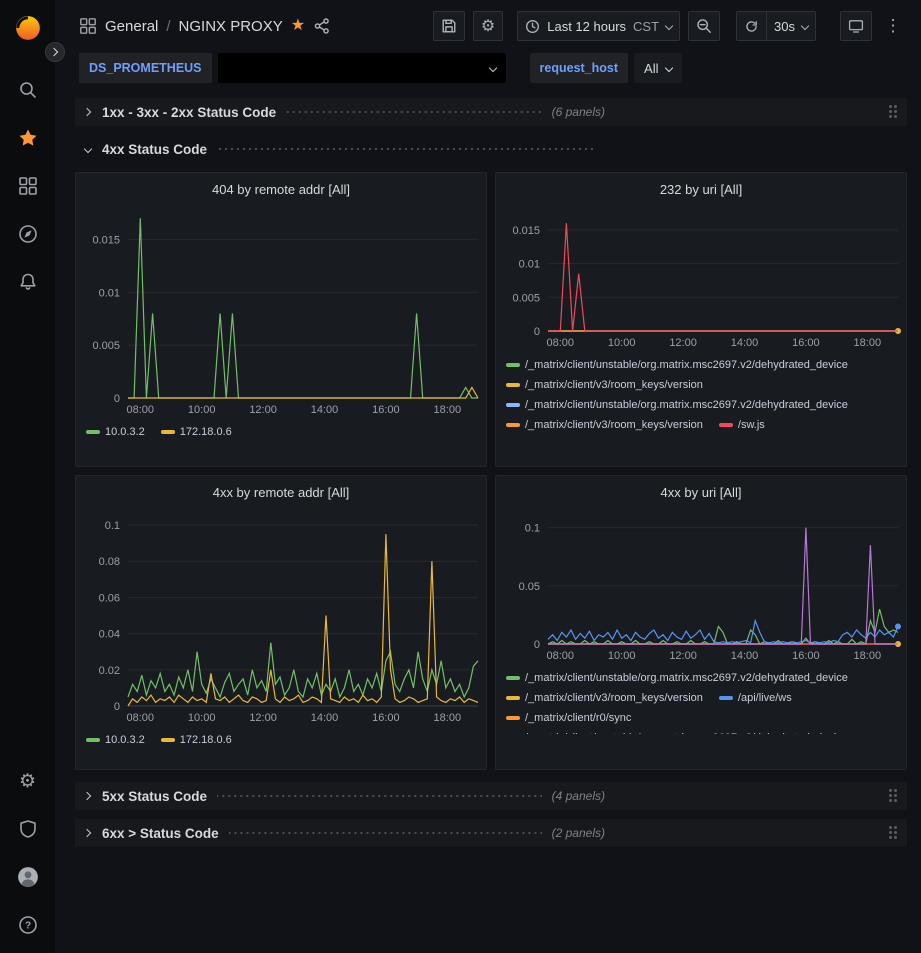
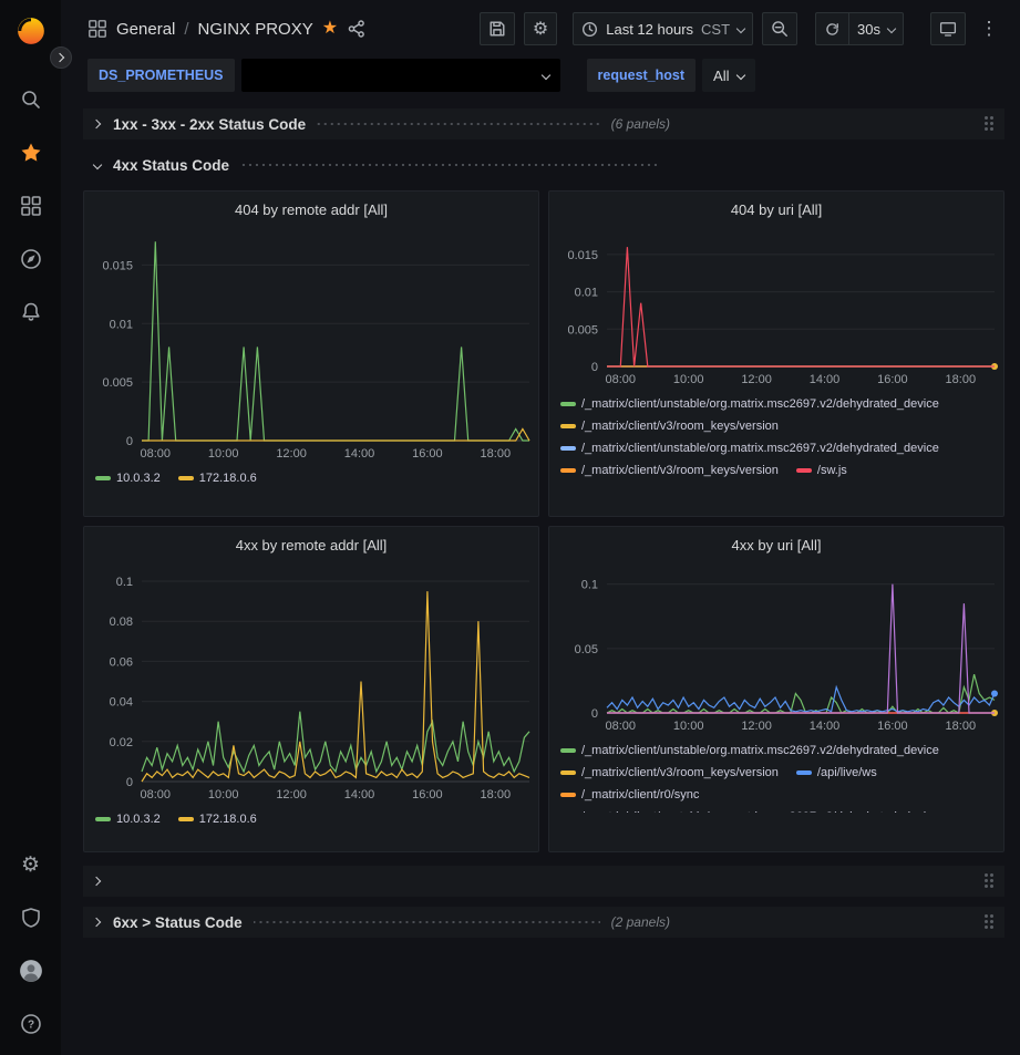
  ⚙
  ?
  General
  /
  NGINX PROXY
  ★
  ⚙
  Last 12 hours
  CST
  30s
  ⋮
  DS_PROMETHEUS
  request_host
  All
  1xx - 3xx - 2xx Status Code
  (6 panels)
  4xx Status Code
  404 by remote addr [All]
  0
  0.005
  0.01
  0.015
  08:00
  10:00
  12:00
  14:00
  16:00
  18:00
  10.0.3.2
  172.18.0.6
- 232 by uri [All]
+ 404 by uri [All]
  0
  0.005
  0.01
  0.015
  08:00
  10:00
  12:00
  14:00
  16:00
  18:00
  /_matrix/client/unstable/org.matrix.msc2697.v2/dehydrated_device
  /_matrix/client/v3/room_keys/version
  /_matrix/client/unstable/org.matrix.msc2697.v2/dehydrated_device
  /_matrix/client/v3/room_keys/version
  /sw.js
  4xx by remote addr [All]
  0
  0.02
  0.04
  0.06
  0.08
  0.1
  08:00
  10:00
  12:00
  14:00
  16:00
  18:00
  10.0.3.2
  172.18.0.6
  4xx by uri [All]
  0
  0.05
  0.1
  08:00
  10:00
  12:00
  14:00
  16:00
  18:00
  /_matrix/client/unstable/org.matrix.msc2697.v2/dehydrated_device
  /_matrix/client/v3/room_keys/version
  /api/live/ws
  /_matrix/client/r0/sync
- 5xx Status Code
- (4 panels)
  6xx > Status Code
  (2 panels)
